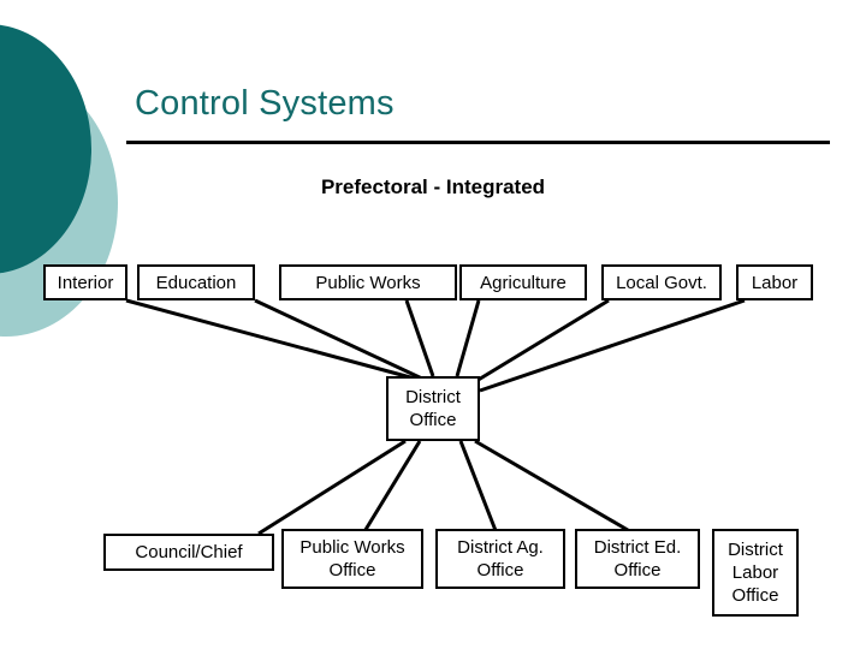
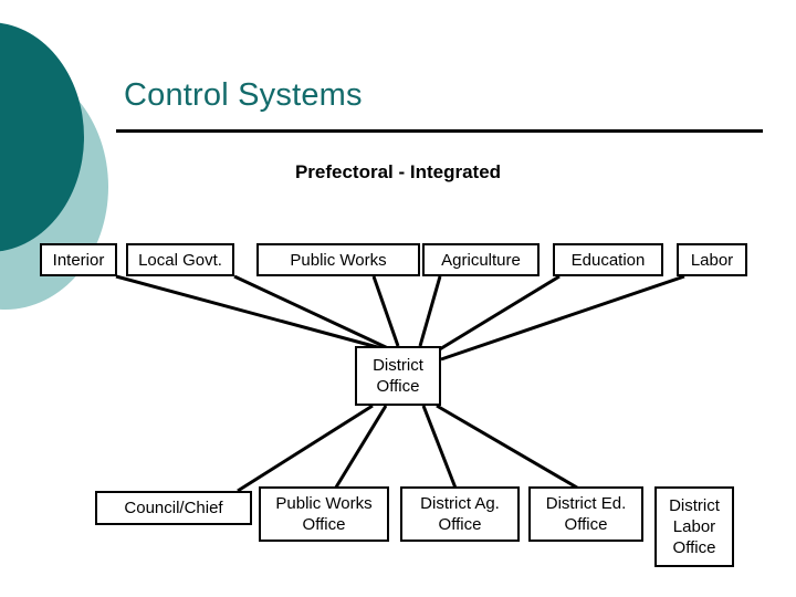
  Control Systems
  Prefectoral - Integrated
  Interior
- Education
+ Local Govt.
  Public Works
  Agriculture
- Local Govt.
+ Education
  Labor
  District
  Office
  Council/Chief
  Public Works
  Office
  District Ag.
  Office
  District Ed.
  Office
  District
  Labor
  Office
